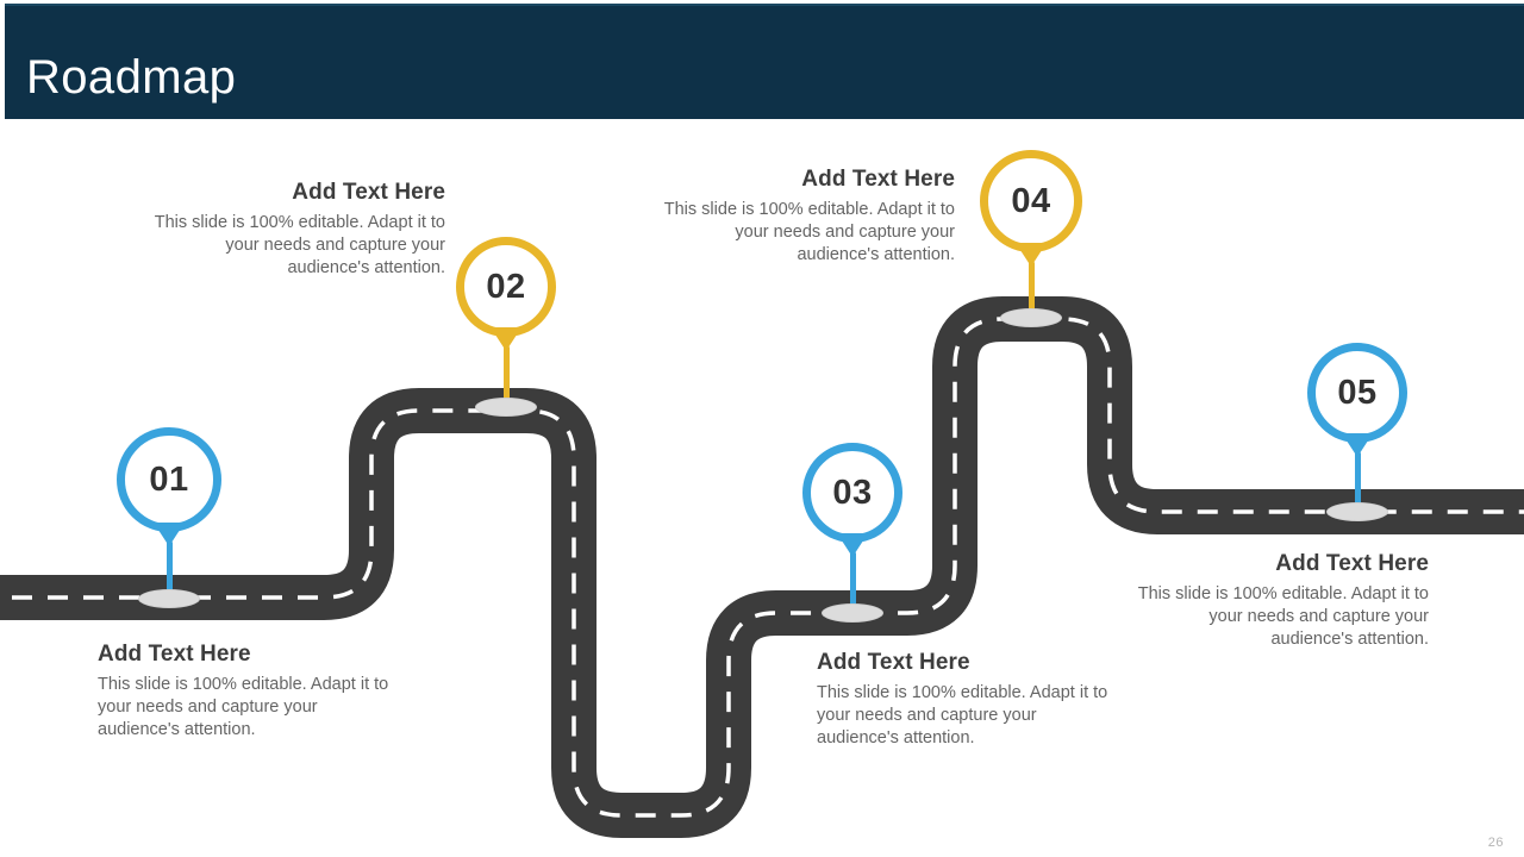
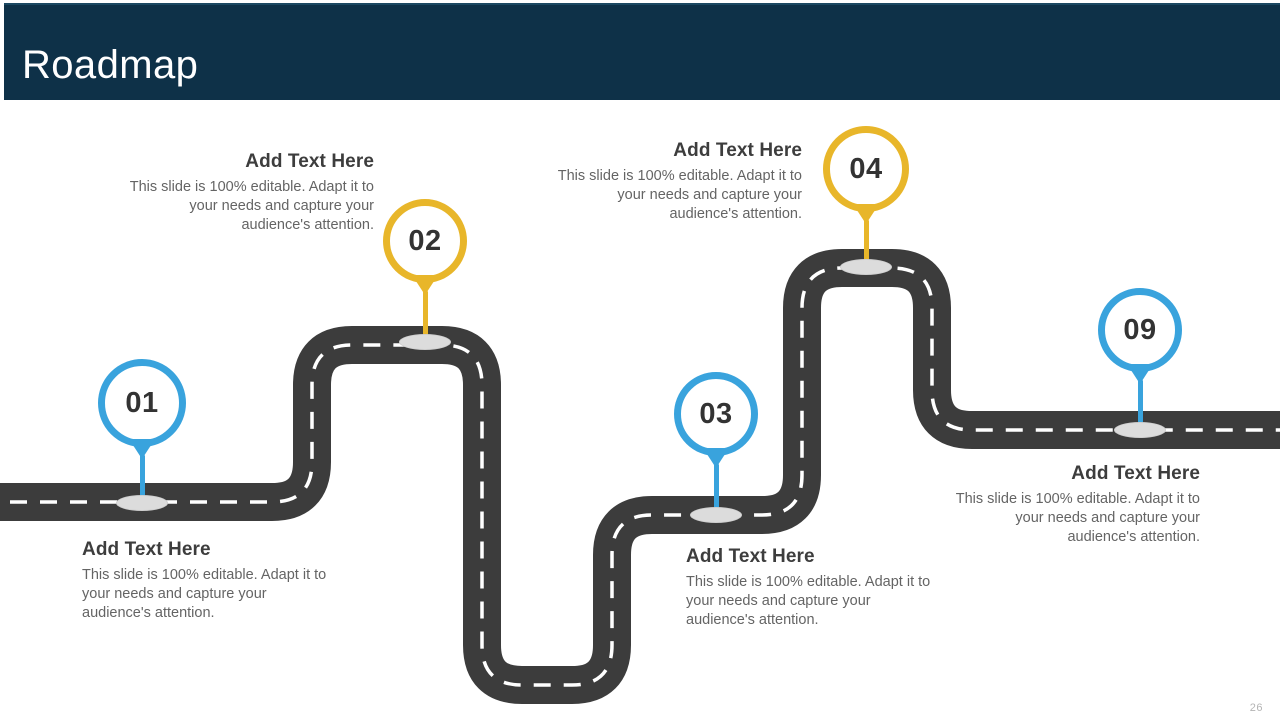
  Roadmap
  01
  Add Text Here
  This slide is 100% editable. Adapt it to your needs and capture your audience's attention.
  02
  Add Text Here
  This slide is 100% editable. Adapt it to your needs and capture your audience's attention.
  03
  Add Text Here
  This slide is 100% editable. Adapt it to your needs and capture your audience's attention.
  04
  Add Text Here
  This slide is 100% editable. Adapt it to your needs and capture your audience's attention.
- 05
+ 09
  Add Text Here
  This slide is 100% editable. Adapt it to your needs and capture your audience's attention.
  26
